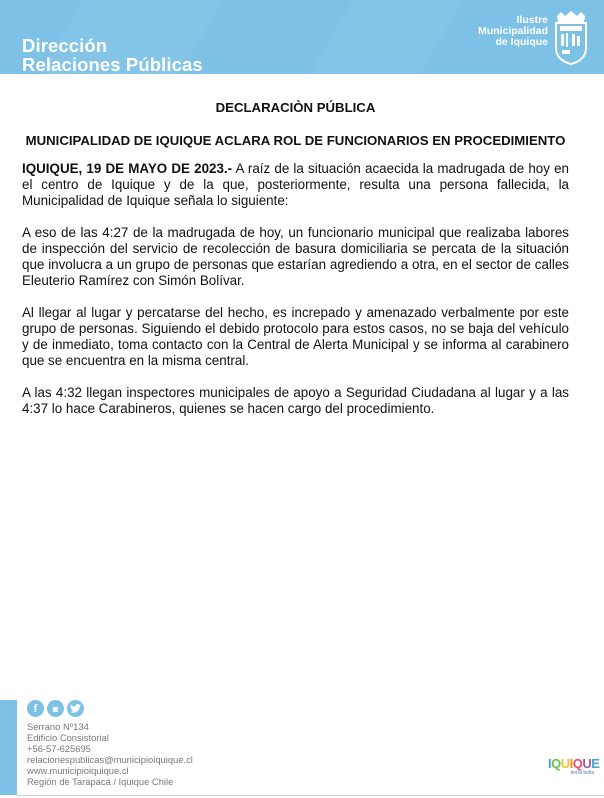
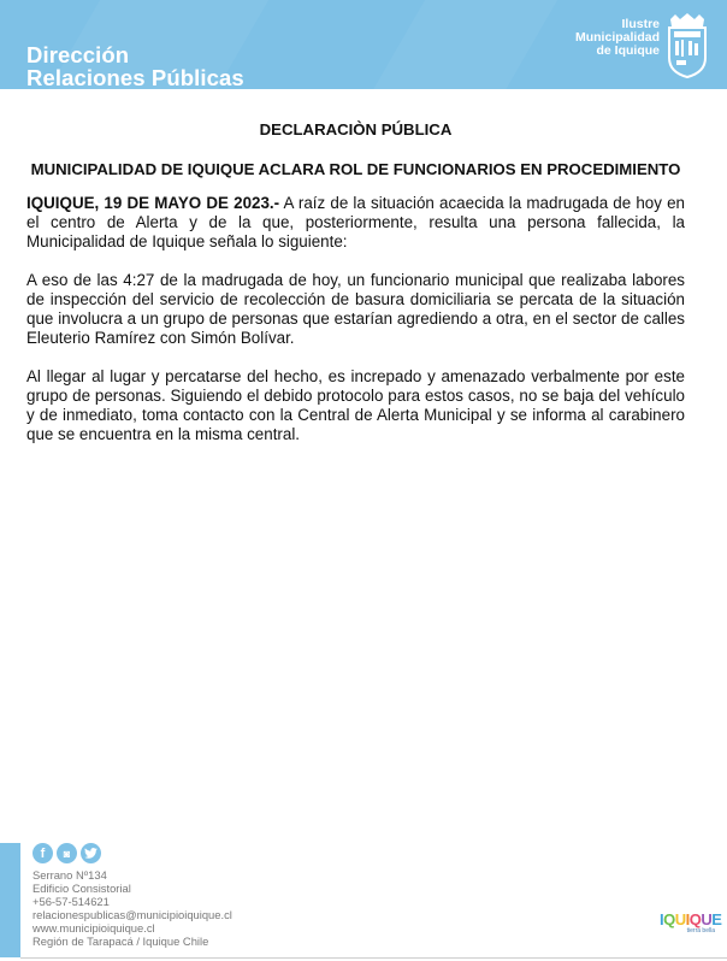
  Dirección
  Relaciones Públicas
  Ilustre
  Municipalidad
  de Iquique
  DECLARACIÒN PÚBLICA
  MUNICIPALIDAD DE IQUIQUE ACLARA ROL DE FUNCIONARIOS EN PROCEDIMIENTO
- IQUIQUE, 19 DE MAYO DE 2023.- A raíz de la situación acaecida la madrugada de hoy en el centro de Iquique y de la que, posteriormente, resulta una persona fallecida, la Municipalidad de Iquique señala lo siguiente:
+ IQUIQUE, 19 DE MAYO DE 2023.- A raíz de la situación acaecida la madrugada de hoy en el centro de Alerta y de la que, posteriormente, resulta una persona fallecida, la Municipalidad de Iquique señala lo siguiente:
  A eso de las 4:27 de la madrugada de hoy, un funcionario municipal que realizaba labores de inspección del servicio de recolección de basura domiciliaria se percata de la situación que involucra a un grupo de personas que estarían agrediendo a otra, en el sector de calles Eleuterio Ramírez con Simón Bolívar.
  Al llegar al lugar y percatarse del hecho, es increpado y amenazado verbalmente por este grupo de personas. Siguiendo el debido protocolo para estos casos, no se baja del vehículo y de inmediato, toma contacto con la Central de Alerta Municipal y se informa al carabinero que se encuentra en la misma central.
- A las 4:32 llegan inspectores municipales de apoyo a Seguridad Ciudadana al lugar y a las 4:37 lo hace Carabineros, quienes se hacen cargo del procedimiento.
  f
  ◙
  Serrano Nº134
  Edificio Consistorial
- +56-57-625695
+ +56-57-514621
  relacionespublicas@municipioiquique.cl
  www.municipioiquique.cl
  Región de Tarapacá / Iquique Chile
  IQUIQUE
